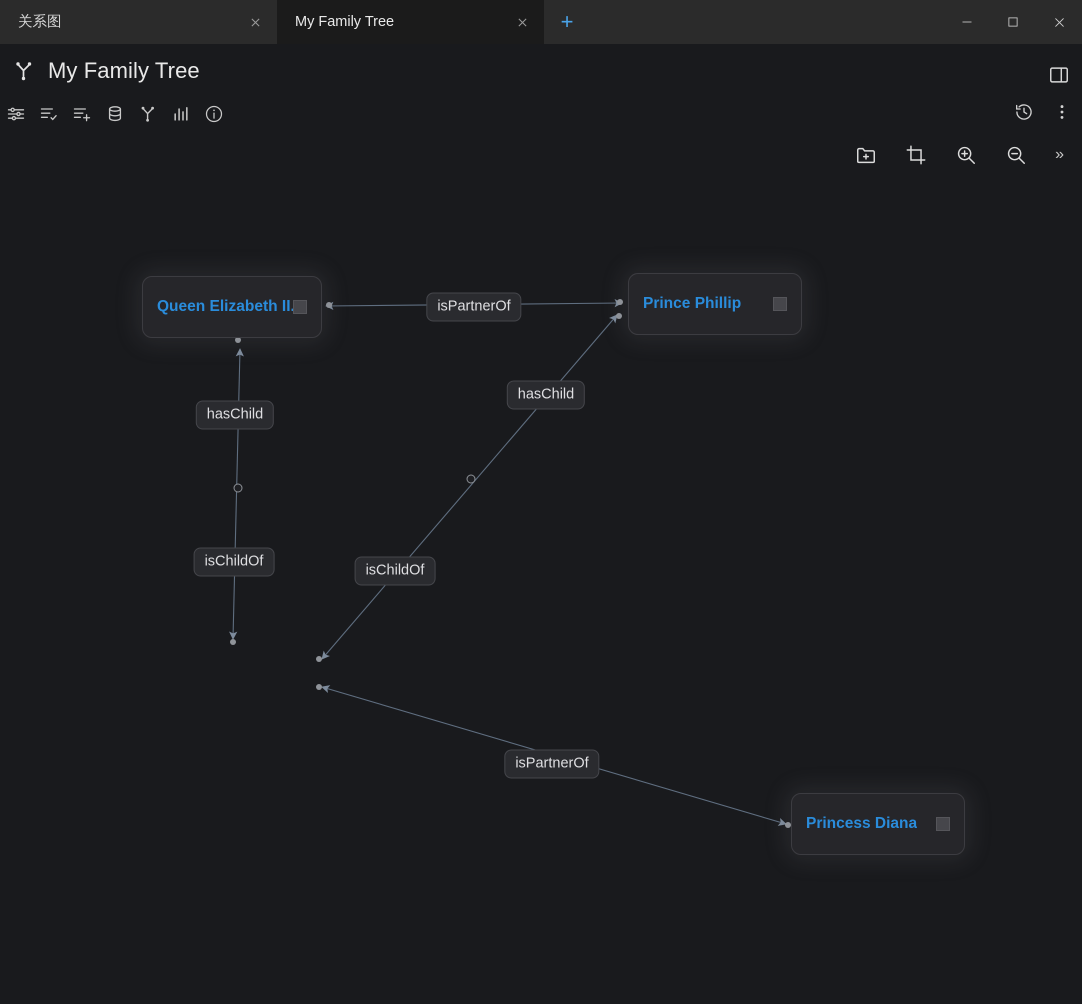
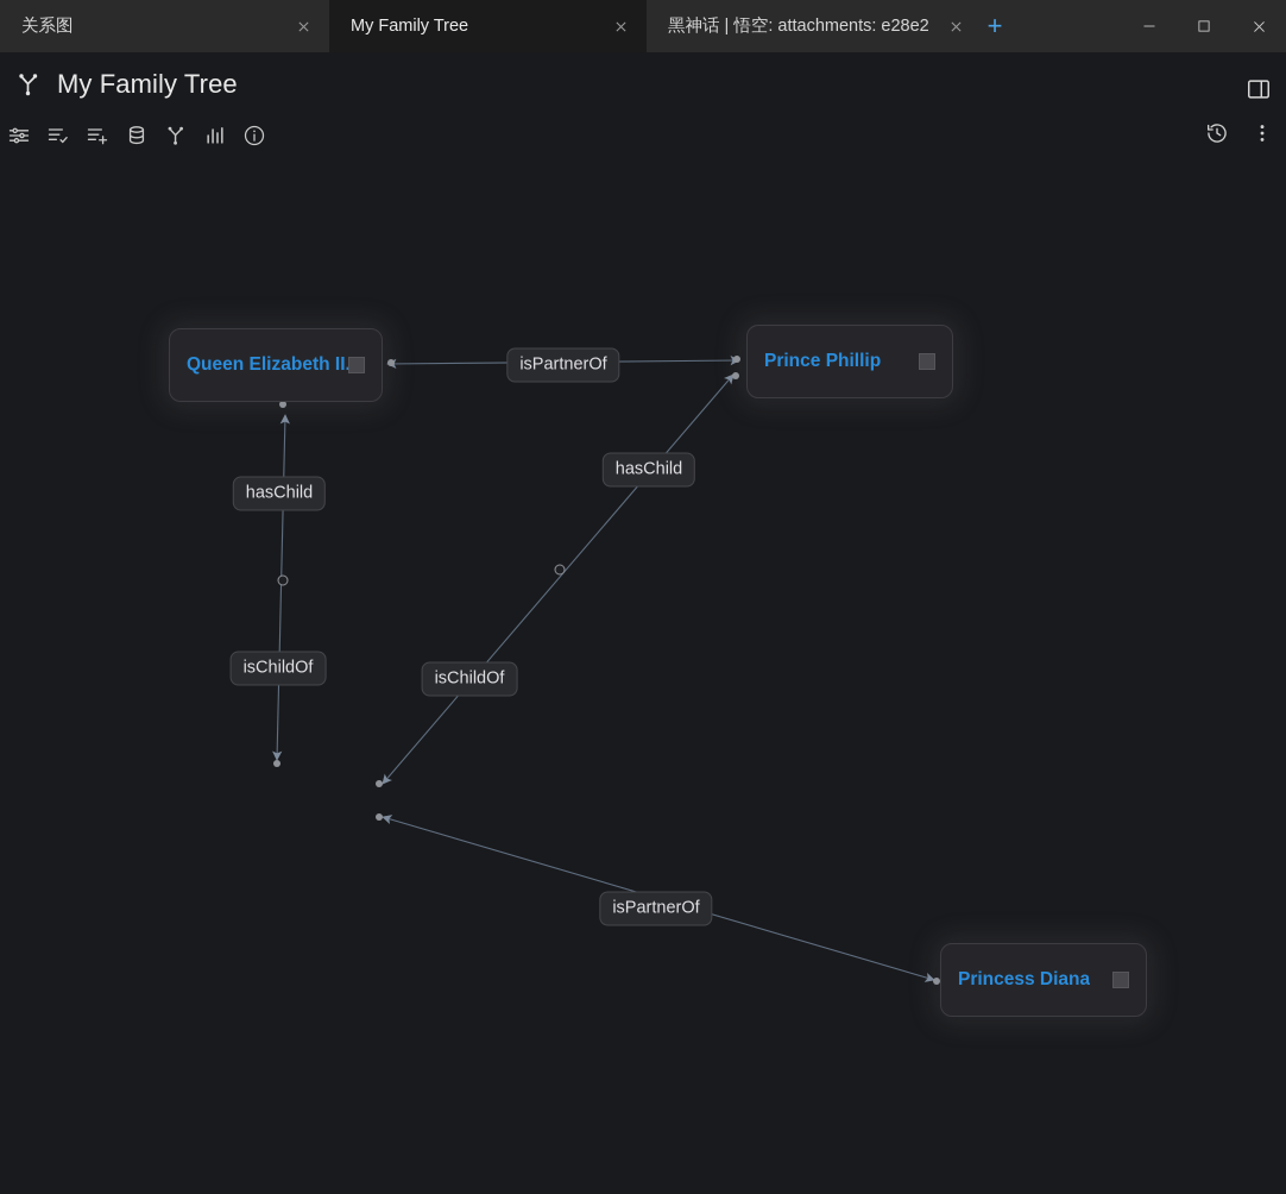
  关系图
  My Family Tree
+ 黑神话 | 悟空: attachments: e28e2
  +
  My Family Tree
- »
  isPartnerOf
  hasChild
  isChildOf
  hasChild
  isChildOf
  isPartnerOf
  Queen Elizabeth II
  Prince Phillip
  Princess Diana
